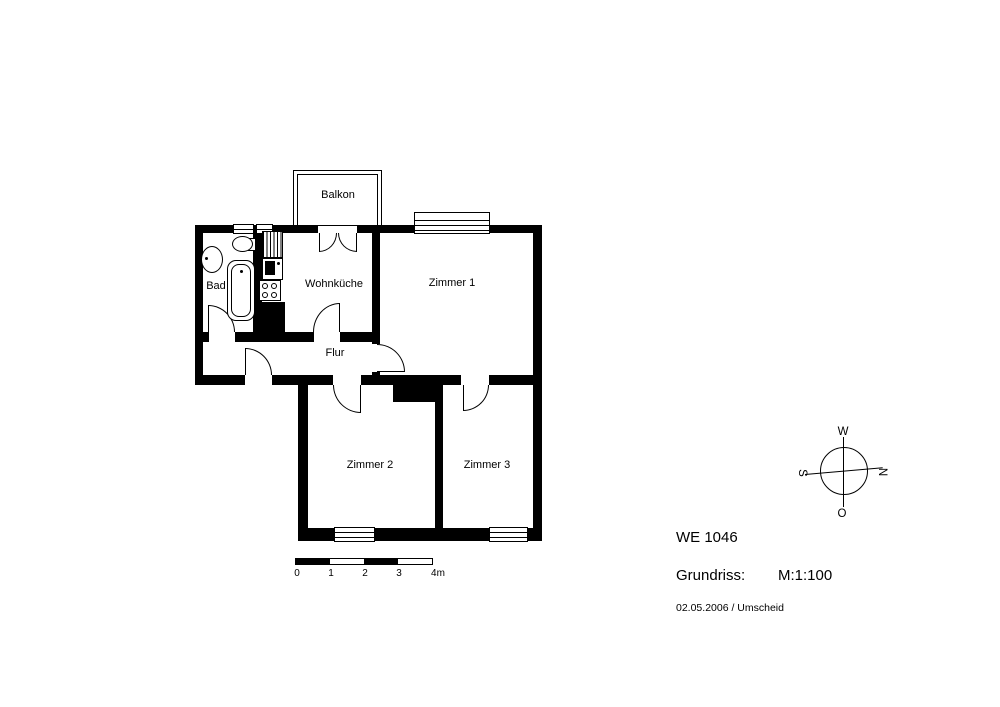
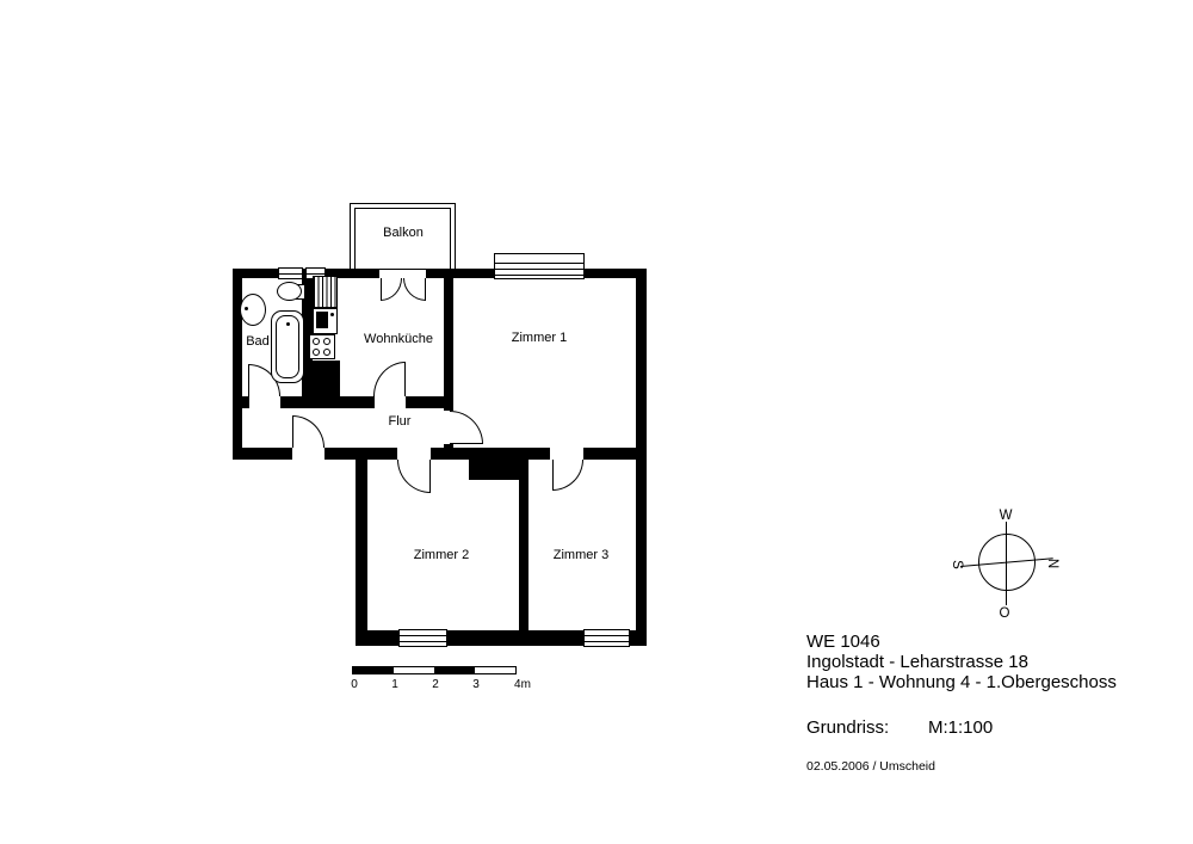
  Balkon
  Bad
  Wohnküche
  Zimmer 1
  Flur
  Zimmer 2
  Zimmer 3
  W
  O
  0
  1
  2
  3
  4m
  WE 1046
+ Ingolstadt - Leharstrasse 18
+ Haus 1 - Wohnung 4 - 1.Obergeschoss
  Grundriss:
  M:1:100
  02.05.2006 / Umscheid
